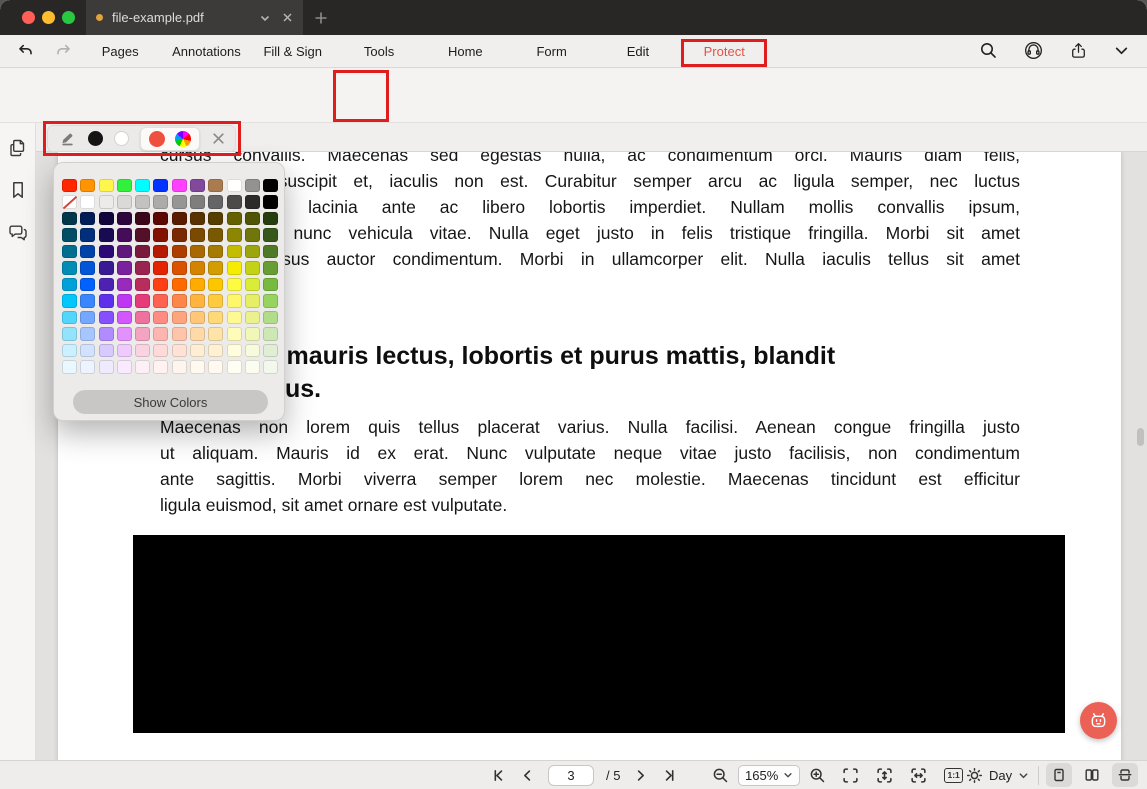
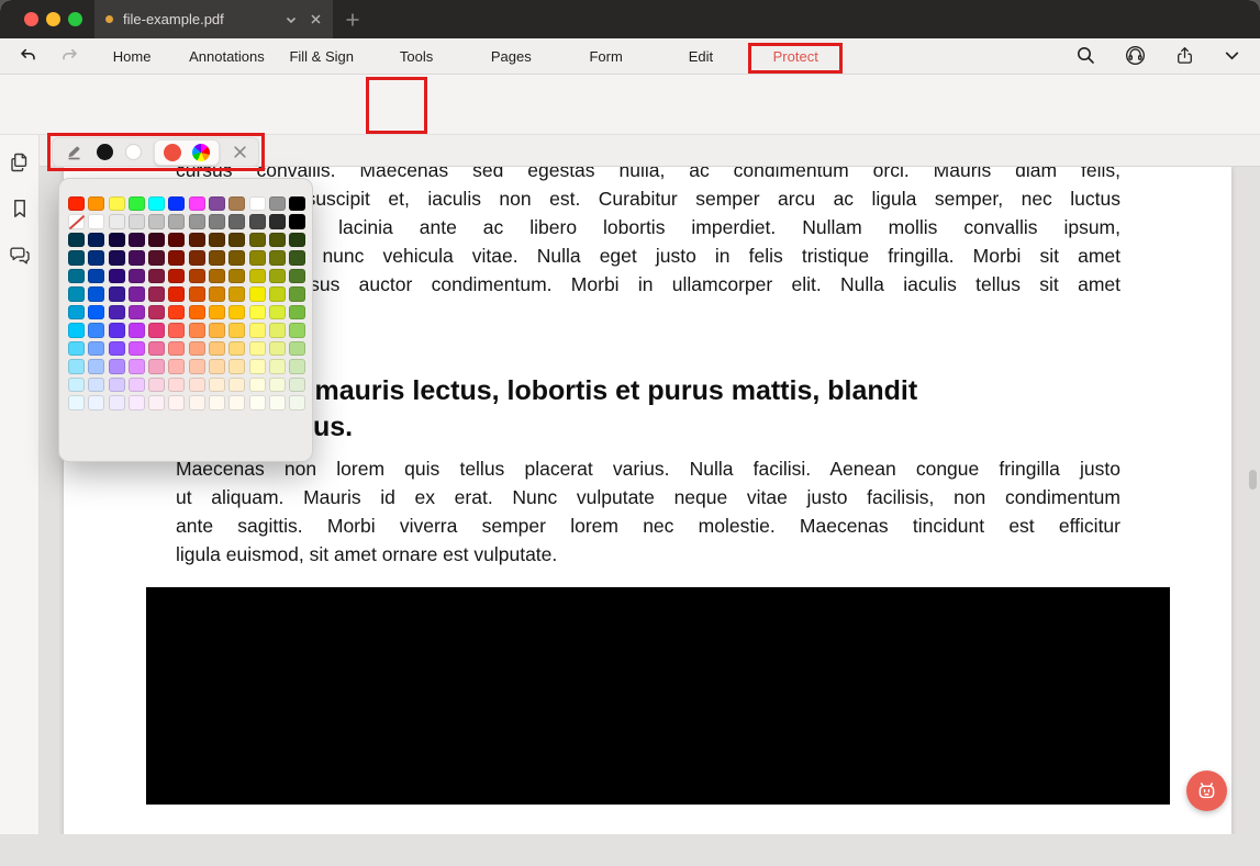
  file-example.pdf
- Pages
+ Home
  Annotations
  Fill & Sign
  Tools
- Home
+ Pages
  Form
  Edit
  Protect
  cursus convallis. Maecenas sed egestas nulla, ac condimentum orci. Mauris diam felis,
  uscipit et, iaculis non est. Curabitur semper arcu ac ligula semper, nec luctus
  lacinia ante ac libero lobortis imperdiet. Nullam mollis convallis ipsum,
  nunc vehicula vitae. Nulla eget justo in felis tristique fringilla. Morbi sit amet
  sus auctor condimentum. Morbi in ullamcorper elit. Nulla iaculis tellus sit amet
  mauris lectus, lobortis et purus mattis, blandit
  Maecenas non lorem quis tellus placerat varius. Nulla facilisi. Aenean congue fringilla justo
  ut aliquam. Mauris id ex erat. Nunc vulputate neque vitae justo facilisis, non condimentum
  ante sagittis. Morbi viverra semper lorem nec molestie. Maecenas tincidunt est efficitur
  ligula euismod, sit amet ornare est vulputate.
- Show Colors
- 3
- / 5
- 165%
- 1:1
- Day
